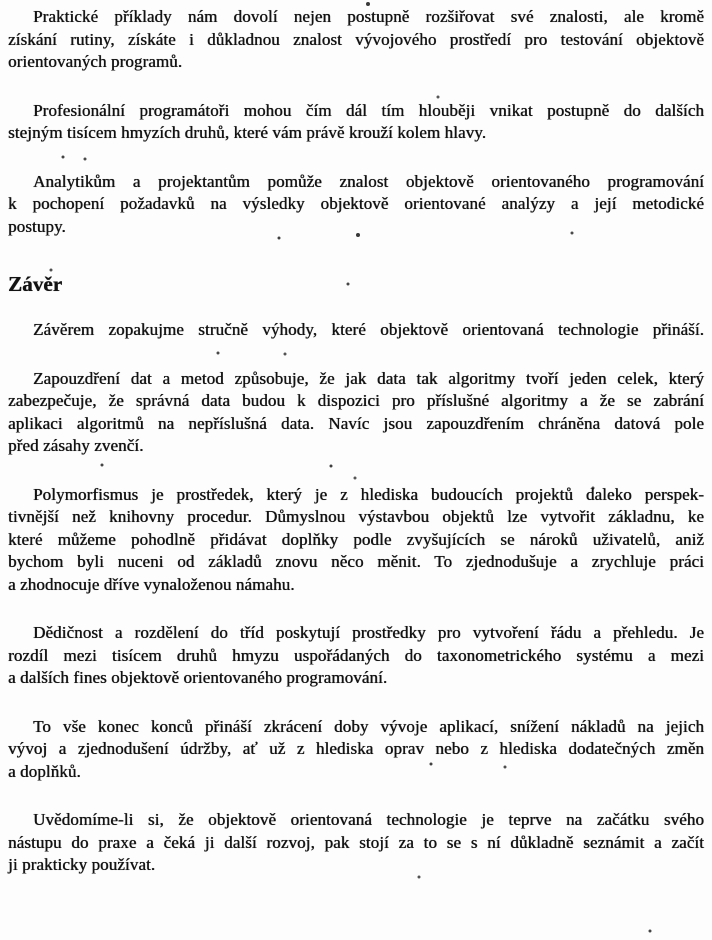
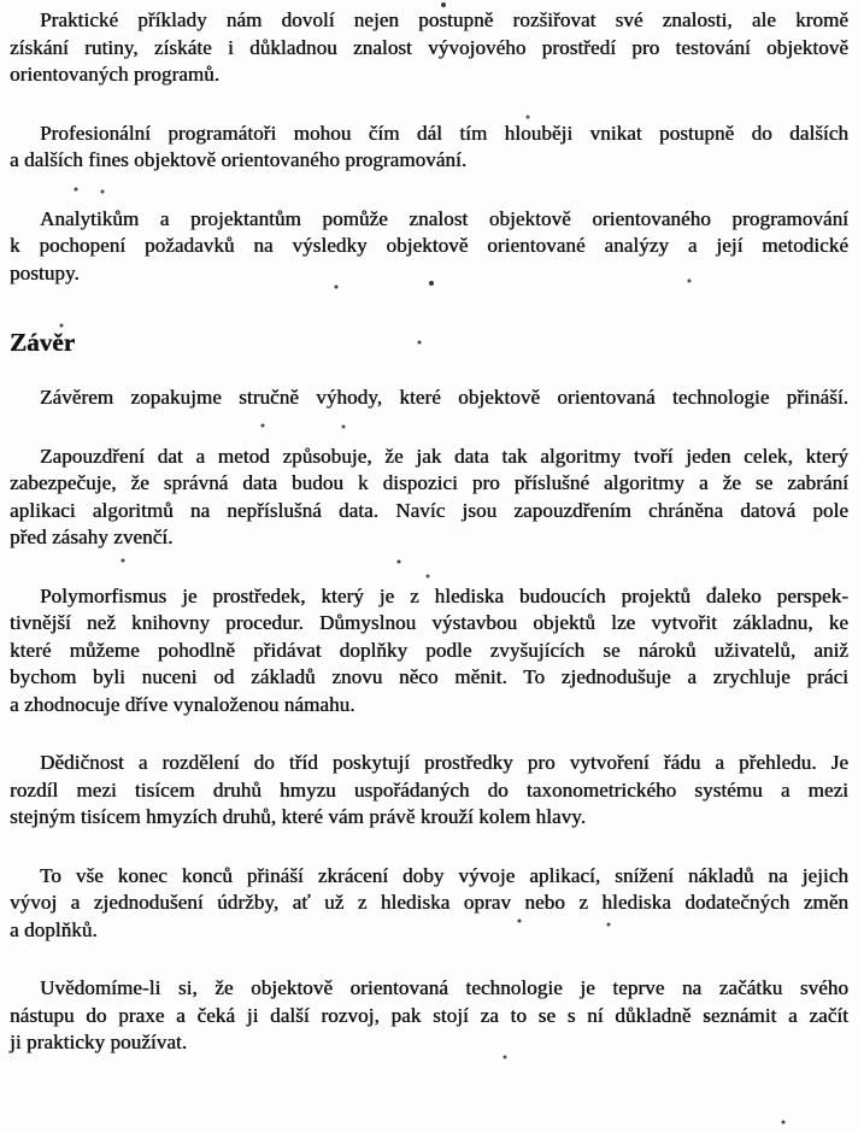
  Praktické příklady nám dovolí nejen postupně rozšiřovat své znalosti, ale kromě
  získání rutiny, získáte i důkladnou znalost vývojového prostředí pro testování objektově
  orientovaných programů.
  Profesionální programátoři mohou čím dál tím hlouběji vnikat postupně do dalších
- stejným tisícem hmyzích druhů, které vám právě krouží kolem hlavy.
+ a dalších fines objektově orientovaného programování.
  Analytikům a projektantům pomůže znalost objektově orientovaného programování
  k pochopení požadavků na výsledky objektově orientované analýzy a její metodické
  postupy.
  Závěr
  Závěrem zopakujme stručně výhody, které objektově orientovaná technologie přináší.
  Zapouzdření dat a metod způsobuje, že jak data tak algoritmy tvoří jeden celek, který
  zabezpečuje, že správná data budou k dispozici pro příslušné algoritmy a že se zabrání
  aplikaci algoritmů na nepříslušná data. Navíc jsou zapouzdřením chráněna datová pole
  před zásahy zvenčí.
  Polymorfismus je prostředek, který je z hlediska budoucích projektů daleko perspek-
  tivnější než knihovny procedur. Důmyslnou výstavbou objektů lze vytvořit základnu, ke
  které můžeme pohodlně přidávat doplňky podle zvyšujících se nároků uživatelů, aniž
  bychom byli nuceni od základů znovu něco měnit. To zjednodušuje a zrychluje práci
  a zhodnocuje dříve vynaloženou námahu.
  Dědičnost a rozdělení do tříd poskytují prostředky pro vytvoření řádu a přehledu. Je
  rozdíl mezi tisícem druhů hmyzu uspořádaných do taxonometrického systému a mezi
- a dalších fines objektově orientovaného programování.
+ stejným tisícem hmyzích druhů, které vám právě krouží kolem hlavy.
  To vše konec konců přináší zkrácení doby vývoje aplikací, snížení nákladů na jejich
  vývoj a zjednodušení údržby, ať už z hlediska oprav nebo z hlediska dodatečných změn
  a doplňků.
  Uvědomíme-li si, že objektově orientovaná technologie je teprve na začátku svého
  nástupu do praxe a čeká ji další rozvoj, pak stojí za to se s ní důkladně seznámit a začít
  ji prakticky používat.
